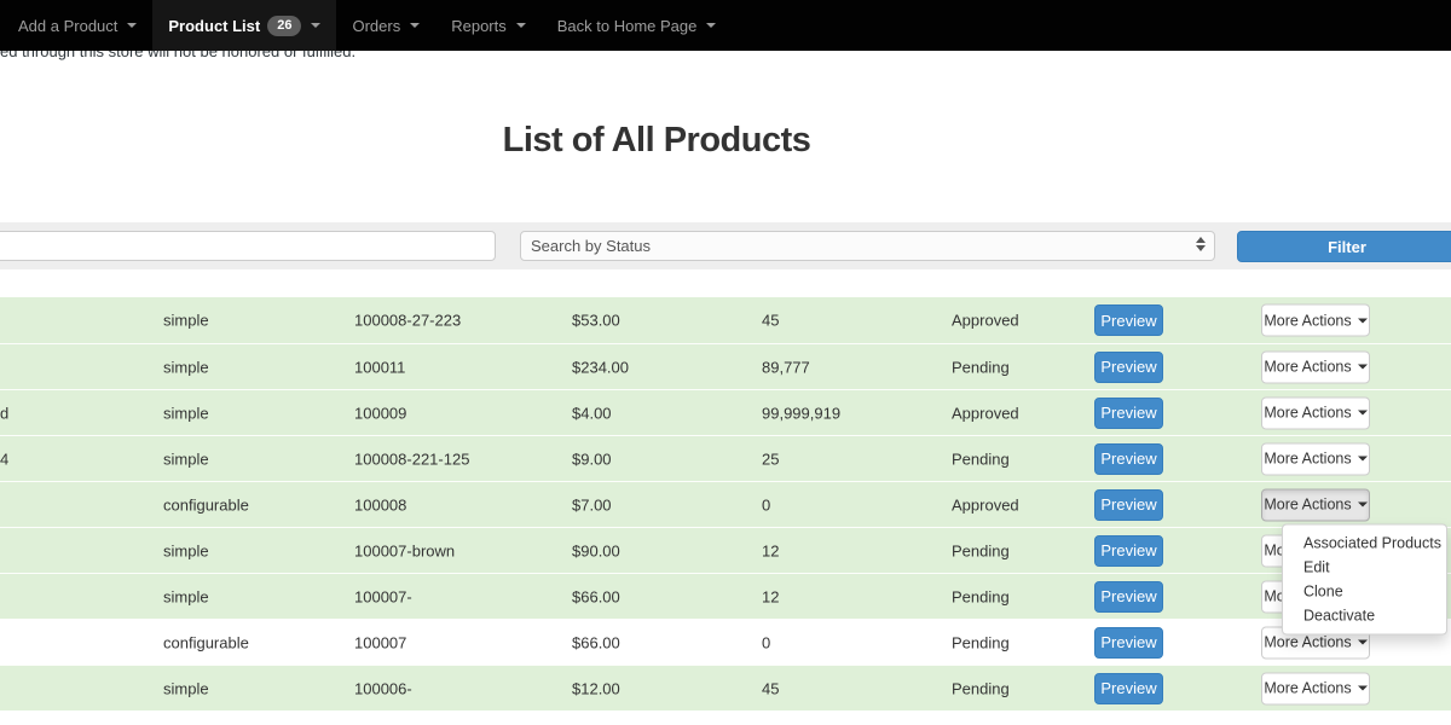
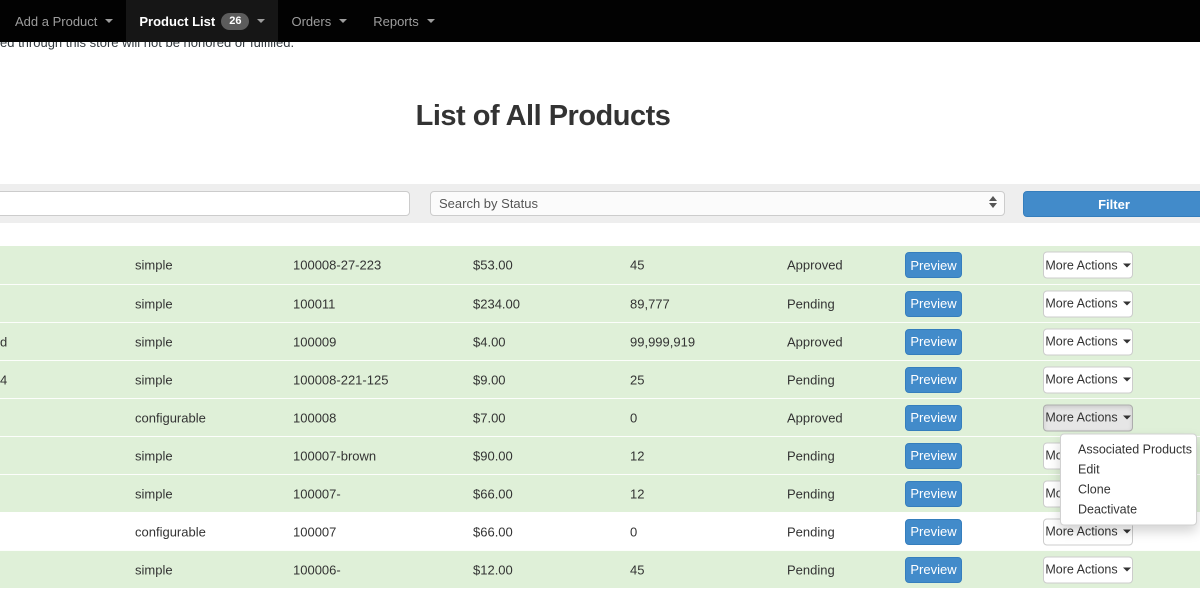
  ed through this store will not be honored or fulfilled.
  Add a Product
  Product List
  26
  Orders
  Reports
- Back to Home Page
  List of All Products
  Search by Status
  Filter
  simple
  100008-27-223
  $53.00
  45
  Approved
  Preview
  More Actions
  simple
  100011
  $234.00
  89,777
  Pending
  Preview
  More Actions
  d
  simple
  100009
  $4.00
  99,999,919
  Approved
  Preview
  More Actions
  4
  simple
  100008-221-125
  $9.00
  25
  Pending
  Preview
  More Actions
  configurable
  100008
  $7.00
  0
  Approved
  Preview
  More Actions
  Associated Products
  Edit
  Clone
  Deactivate
  simple
  100007-brown
  $90.00
  12
  Pending
  Preview
  simple
  100007-
  $66.00
  12
  Pending
  Preview
  configurable
  100007
  $66.00
  0
  Pending
  Preview
  More Actions
  simple
  100006-
  $12.00
  45
  Pending
  Preview
  More Actions
